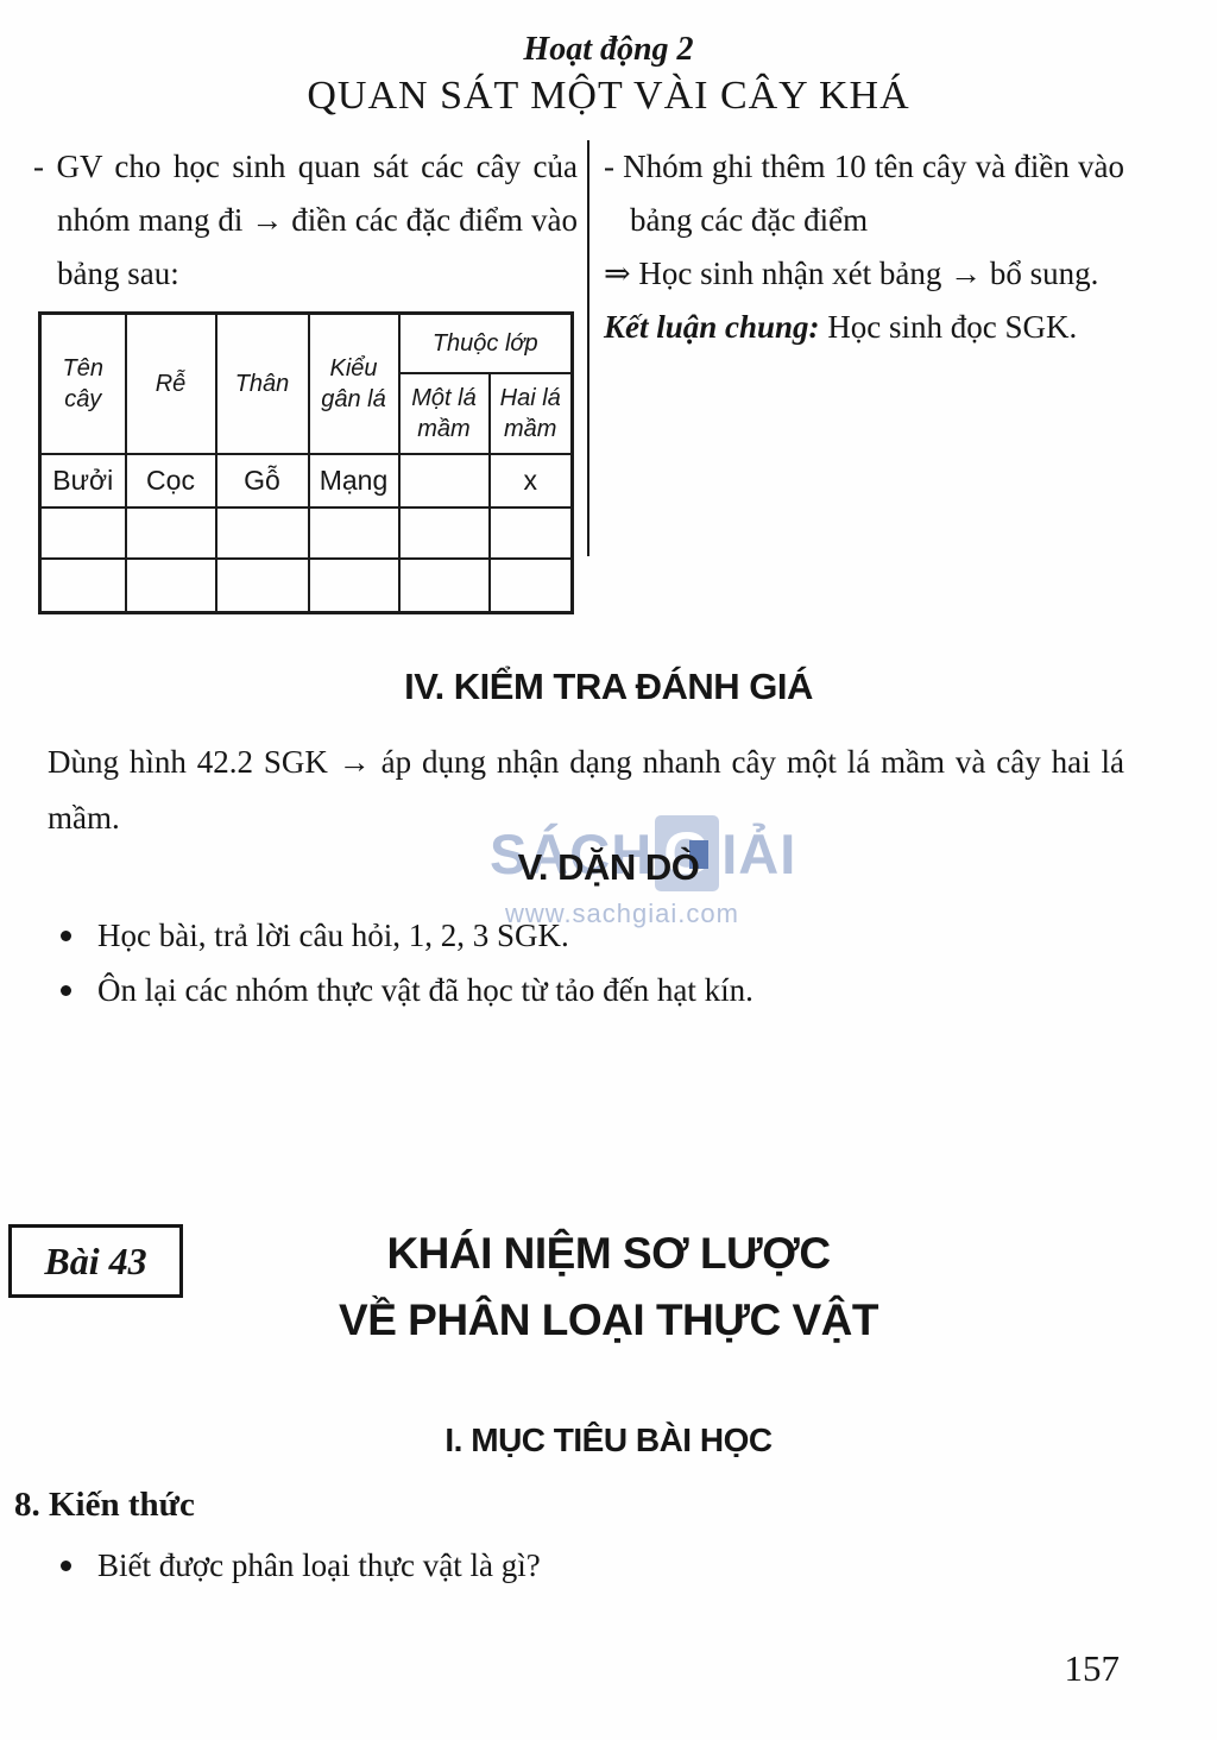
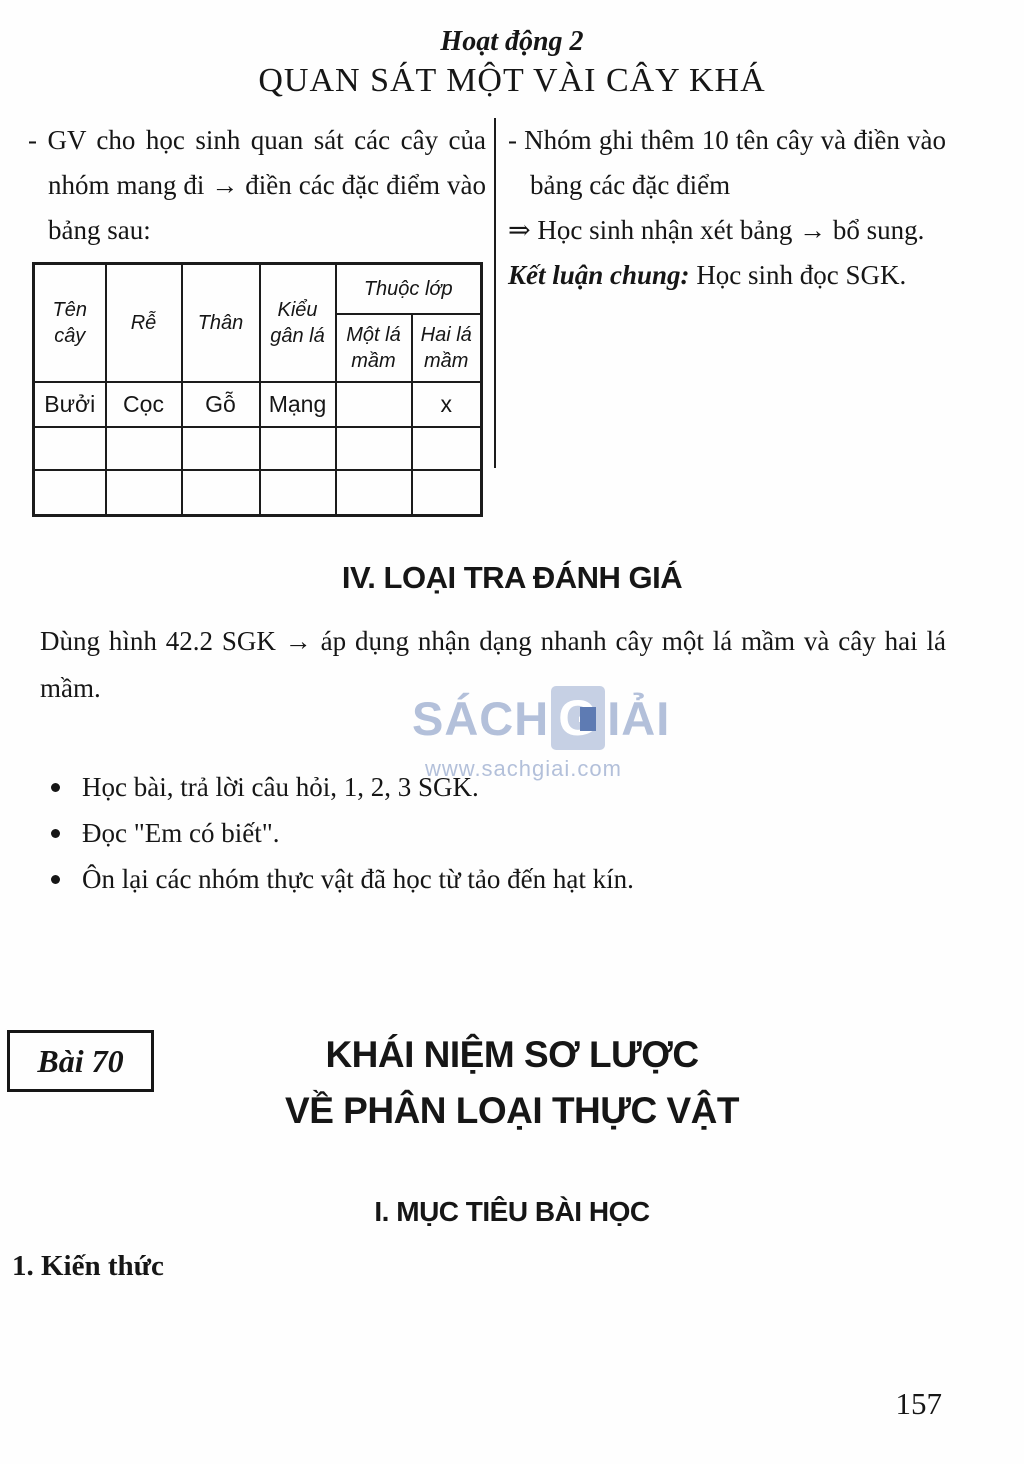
  Hoạt động 2
  QUAN SÁT MỘT VÀI CÂY KHÁ
  - GV cho học sinh quan sát các cây của nhóm mang đi → điền các đặc điểm vào bảng sau:
  - Nhóm ghi thêm 10 tên cây và điền vào bảng các đặc điểm
  ⇒ Học sinh nhận xét bảng → bổ sung.
  Kết luận chung: Học sinh đọc SGK.
  Tên cây	Rễ	Thân	Kiểu gân lá	Thuộc lớp
  Một lá mầm	Hai lá mầm
  Bưởi	Cọc	Gỗ	Mạng		x
- IV. KIỂM TRA ĐÁNH GIÁ
+ IV. LOẠI TRA ĐÁNH GIÁ
  Dùng hình 42.2 SGK → áp dụng nhận dạng nhanh cây một lá mầm và cây hai lá mầm.
  SÁCH
  G
  IẢI
  www.sachgiai.com
- V. DẶN DÒ
  Học bài, trả lời câu hỏi, 1, 2, 3 SGK.
+ Đọc "Em có biết".
  Ôn lại các nhóm thực vật đã học từ tảo đến hạt kín.
- Bài 43
+ Bài 70
  KHÁI NIỆM SƠ LƯỢC
  VỀ PHÂN LOẠI THỰC VẬT
  I. MỤC TIÊU BÀI HỌC
- 8. Kiến thức
+ 1. Kiến thức
- Biết được phân loại thực vật là gì?
  157
